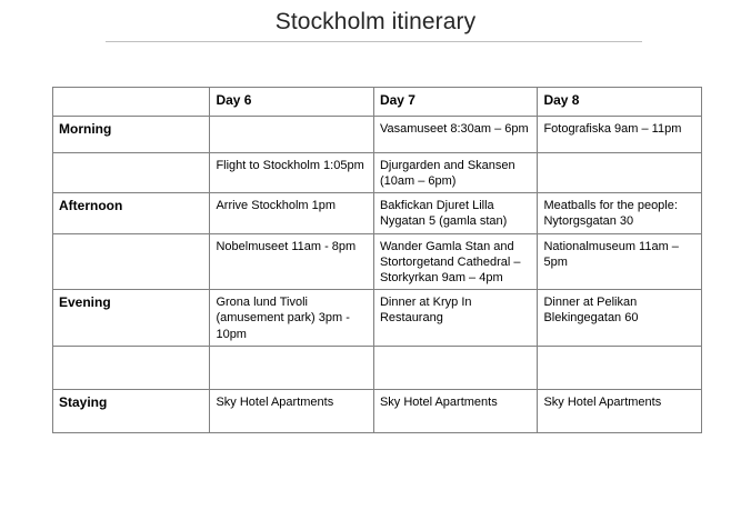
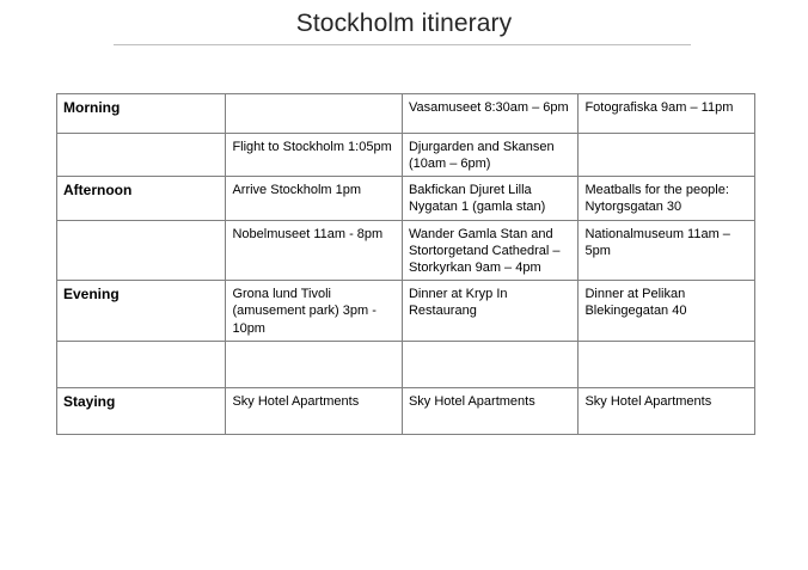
  Stockholm itinerary
- 	Day 6	Day 7	Day 8
  Morning		Vasamuseet 8:30am – 6pm	Fotografiska 9am – 11pm
  	Flight to Stockholm 1:05pm	Djurgarden and Skansen (10am – 6pm)
- Afternoon	Arrive Stockholm 1pm	Bakfickan Djuret Lilla Nygatan 5 (gamla stan)	Meatballs for the people: Nytorgsgatan 30
+ Afternoon	Arrive Stockholm 1pm	Bakfickan Djuret Lilla Nygatan 1 (gamla stan)	Meatballs for the people: Nytorgsgatan 30
  	Nobelmuseet 11am - 8pm	Wander Gamla Stan and Stortorgetand Cathedral – Storkyrkan 9am – 4pm	Nationalmuseum 11am – 5pm
- Evening	Grona lund Tivoli (amusement park) 3pm - 10pm	Dinner at Kryp In Restaurang	Dinner at Pelikan Blekingegatan 60
+ Evening	Grona lund Tivoli (amusement park) 3pm - 10pm	Dinner at Kryp In Restaurang	Dinner at Pelikan Blekingegatan 40
  Staying	Sky Hotel Apartments	Sky Hotel Apartments	Sky Hotel Apartments
